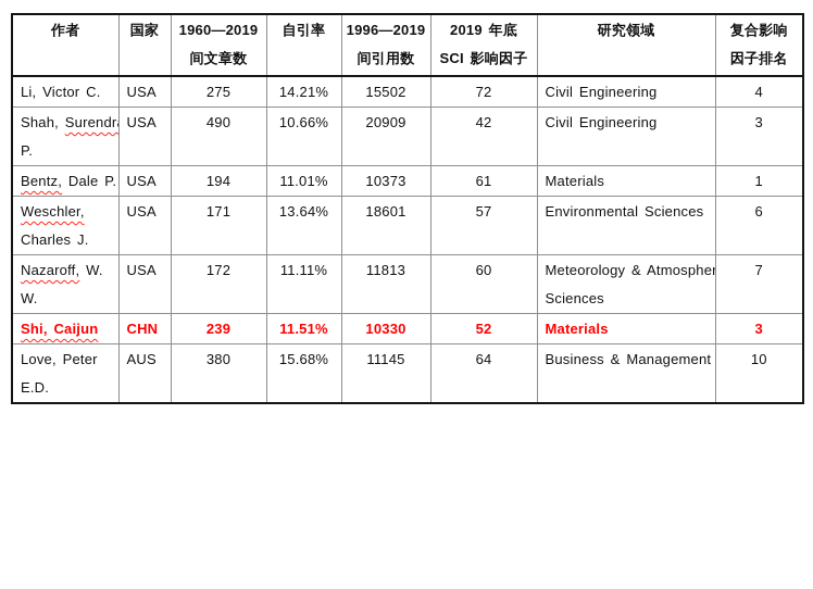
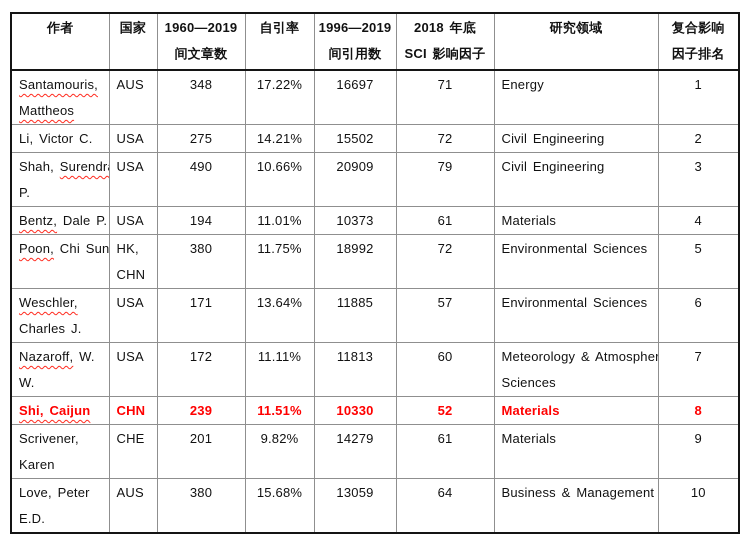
- 作者	国家	1960—2019间文章数	自引率	1996—2019间引用数	2019 年底SCI 影响因子	研究领域	复合影响因子排名
+ 作者	国家	1960—2019间文章数	自引率	1996—2019间引用数	2018 年底SCI 影响因子	研究领域	复合影响因子排名
+ Santamouris,Mattheos	AUS	348	17.22%	16697	71	Energy	1
- Li, Victor C.	USA	275	14.21%	15502	72	Civil Engineering	4
+ Li, Victor C.	USA	275	14.21%	15502	72	Civil Engineering	2
- Shah, SurendrP.	USA	490	10.66%	20909	42	Civil Engineering	3
+ Shah, SurendrP.	USA	490	10.66%	20909	79	Civil Engineering	3
- Bentz, Dale P.	USA	194	11.01%	10373	61	Materials	1
+ Bentz, Dale P.	USA	194	11.01%	10373	61	Materials	4
+ Poon, Chi Sun	HK,CHN	380	11.75%	18992	72	Environmental Sciences	5
- Weschler,Charles J.	USA	171	13.64%	18601	57	Environmental Sciences	6
+ Weschler,Charles J.	USA	171	13.64%	11885	57	Environmental Sciences	6
  Nazaroff, W.W.	USA	172	11.11%	11813	60	Meteorology & AtmospherSciences	7
- Shi, Caijun	CHN	239	11.51%	10330	52	Materials	3
+ Shi, Caijun	CHN	239	11.51%	10330	52	Materials	8
+ Scrivener,Karen	CHE	201	9.82%	14279	61	Materials	9
- Love, PeterE.D.	AUS	380	15.68%	11145	64	Business & Management	10
+ Love, PeterE.D.	AUS	380	15.68%	13059	64	Business & Management	10
